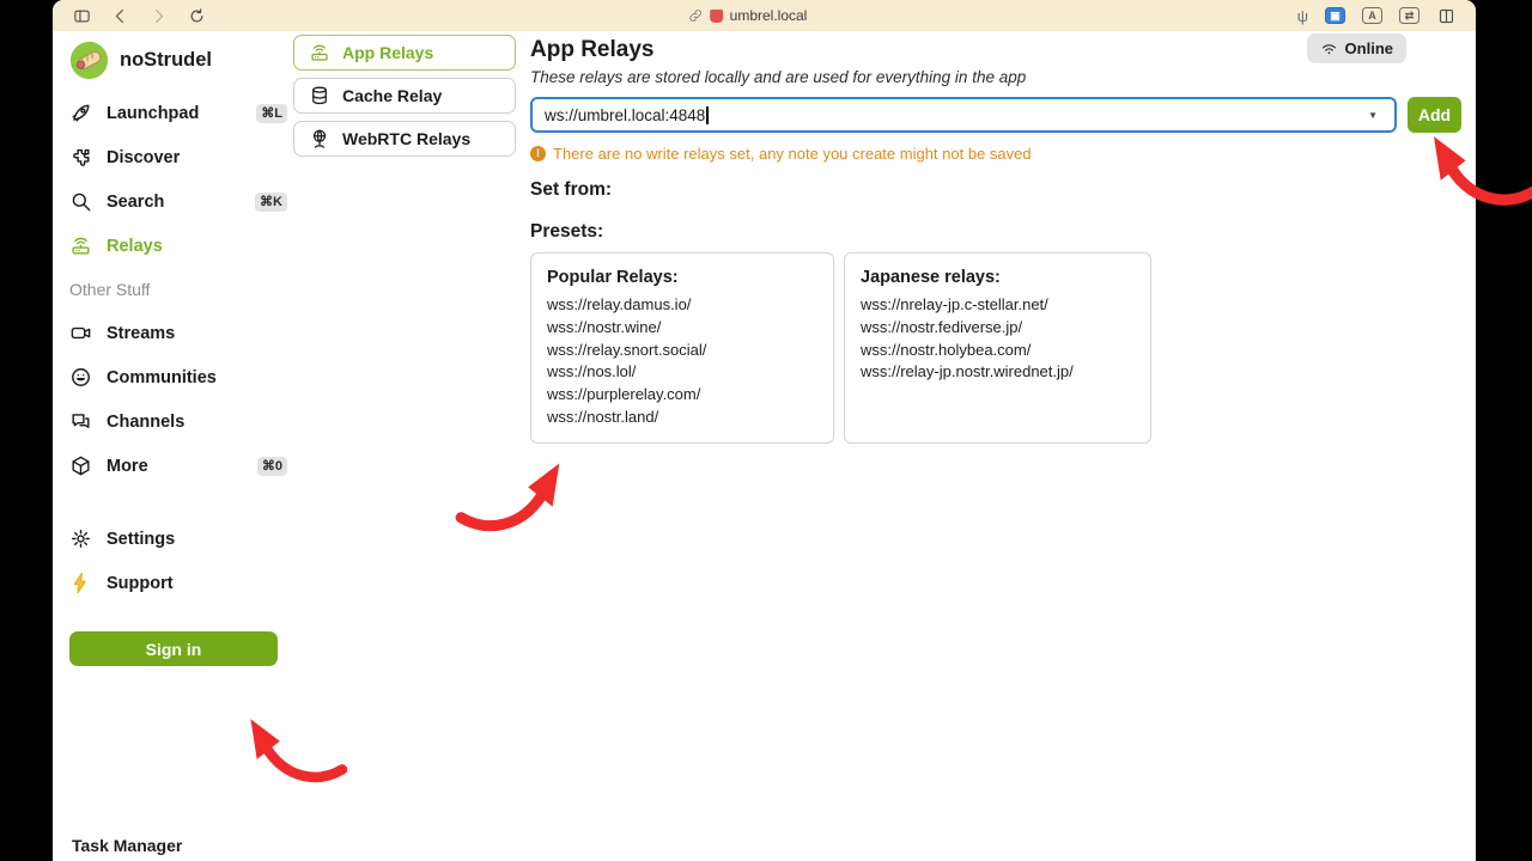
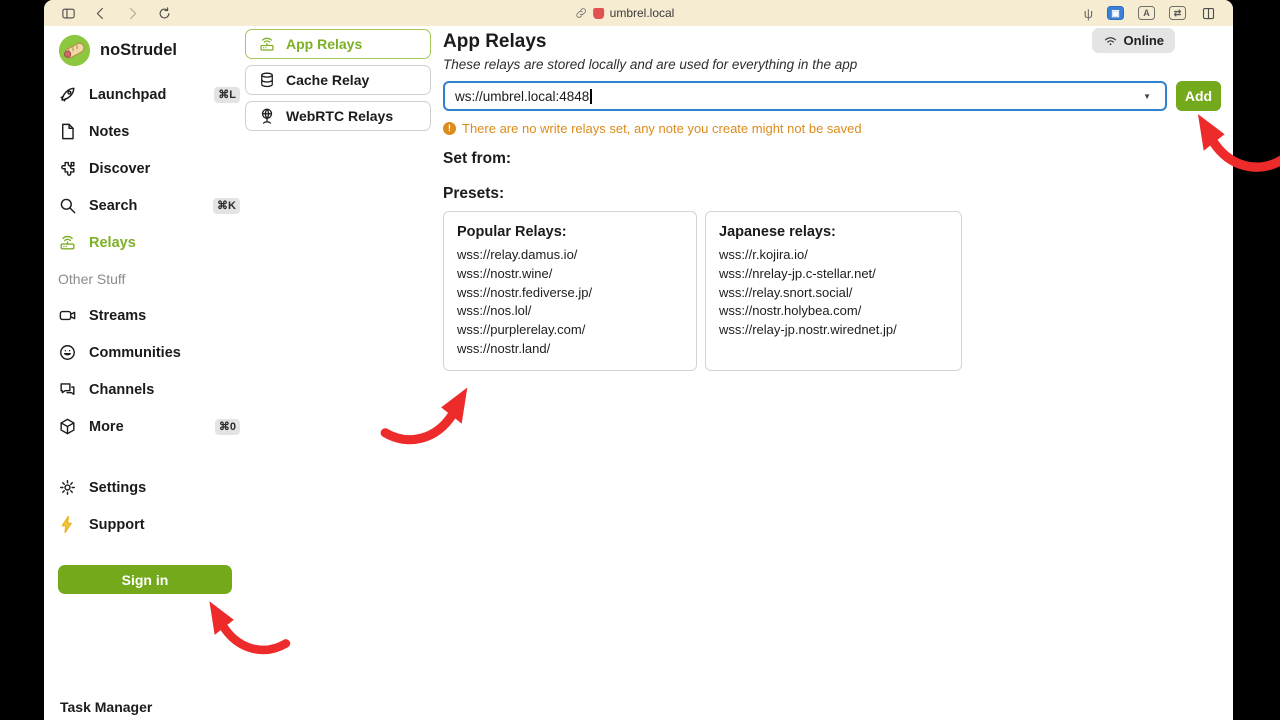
  umbrel.local
  ψ
  ▣
  A
  ⇄
  noStrudel
  Launchpad
  ⌘L
+ Notes
  Discover
  Search
  ⌘K
  Relays
  Other Stuff
  Streams
  Communities
  Channels
  More
  ⌘0
  Settings
  Support
  Sign in
  Task Manager
  App Relays
  Cache Relay
  WebRTC Relays
  Online
  App Relays
  These relays are stored locally and are used for everything in the app
  ws://umbrel.local:4848
  ▼
  Add
  !
  There are no write relays set, any note you create might not be saved
  Set from:
  Presets:
  Popular Relays:
  wss://relay.damus.io/
  wss://nostr.wine/
- wss://relay.snort.social/
+ wss://nostr.fediverse.jp/
  wss://nos.lol/
  wss://purplerelay.com/
  wss://nostr.land/
  Japanese relays:
+ wss://r.kojira.io/
  wss://nrelay-jp.c-stellar.net/
- wss://nostr.fediverse.jp/
+ wss://relay.snort.social/
  wss://nostr.holybea.com/
  wss://relay-jp.nostr.wirednet.jp/
